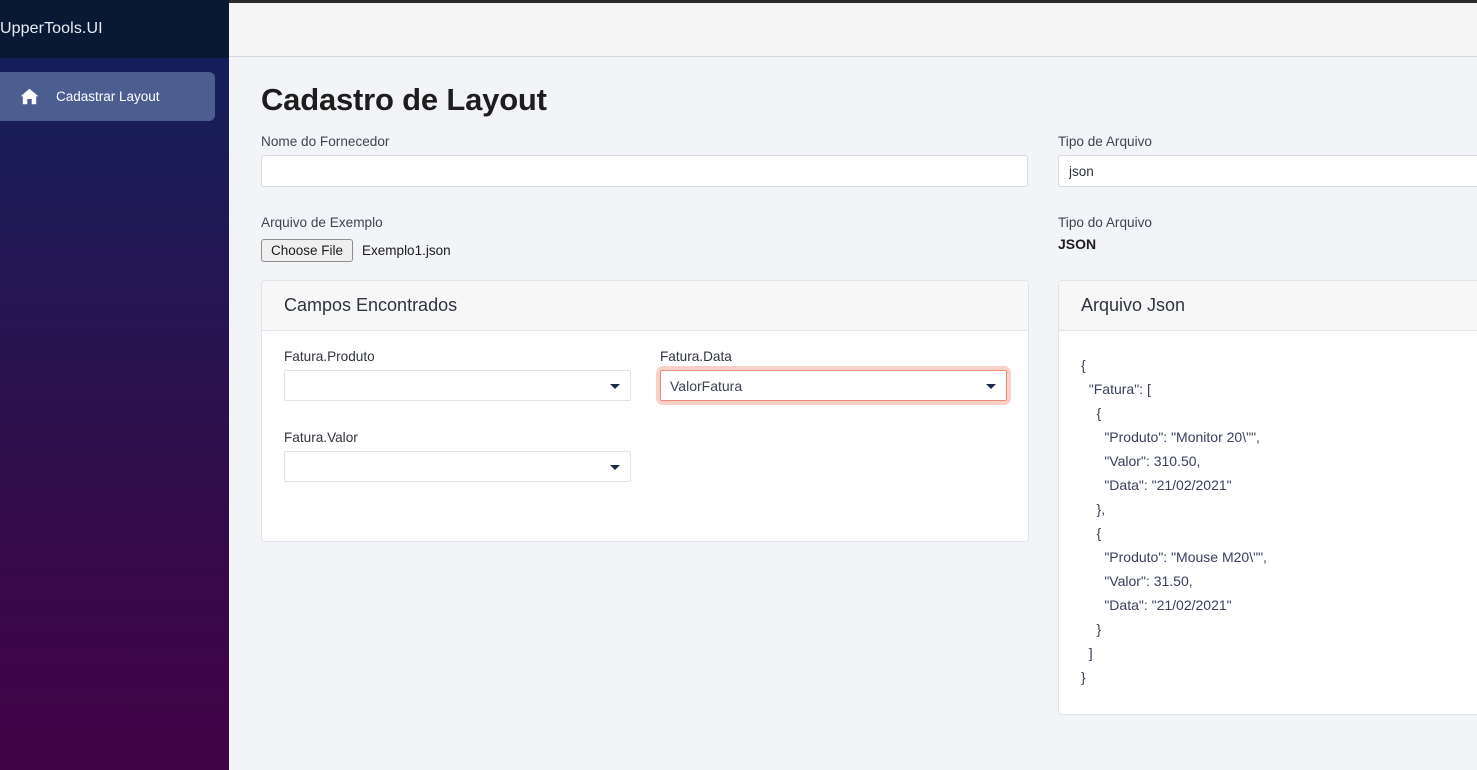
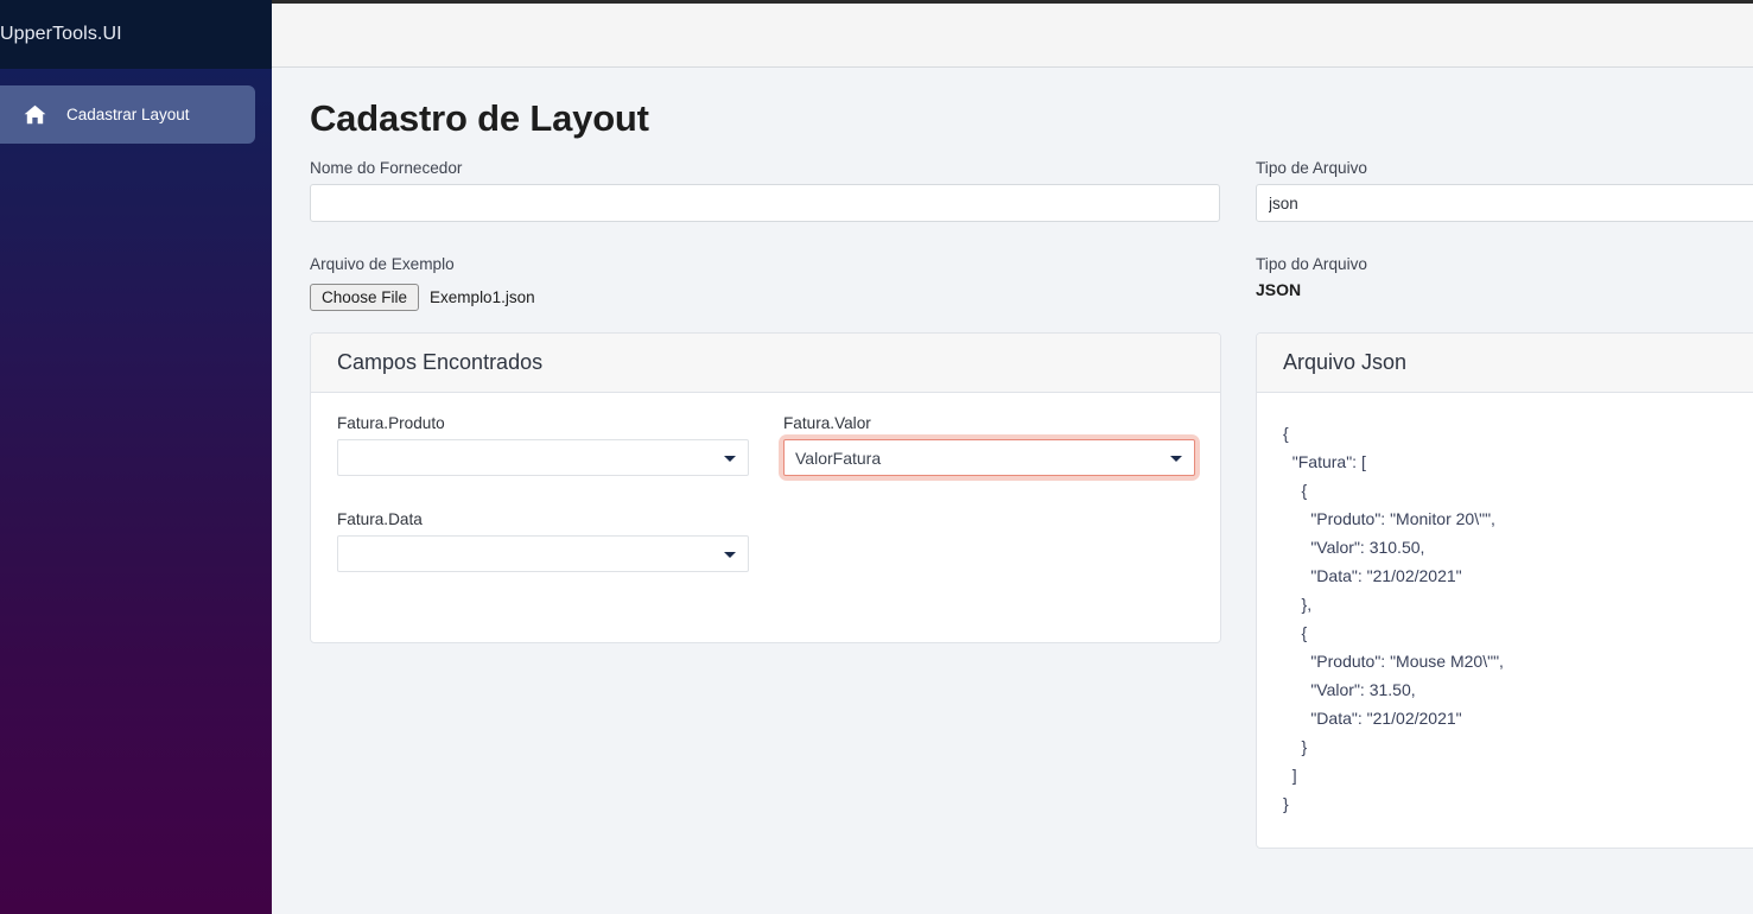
  UpperTools.UI
  Cadastrar Layout
  Cadastro de Layout
  Nome do Fornecedor
  Tipo de Arquivo
  json
  Arquivo de Exemplo
  Choose File
  Exemplo1.json
  Tipo do Arquivo
  JSON
  Campos Encontrados
  Fatura.Produto
- Fatura.Data
+ Fatura.Valor
  ValorFatura
- Fatura.Valor
+ Fatura.Data
  Arquivo Json
  {
  "Fatura": [
  {
  "Produto": "Monitor 20\"",
  "Valor": 310.50,
  "Data": "21/02/2021"
  },
  {
  "Produto": "Mouse M20\"",
  "Valor": 31.50,
  "Data": "21/02/2021"
  }
  ]
  }
